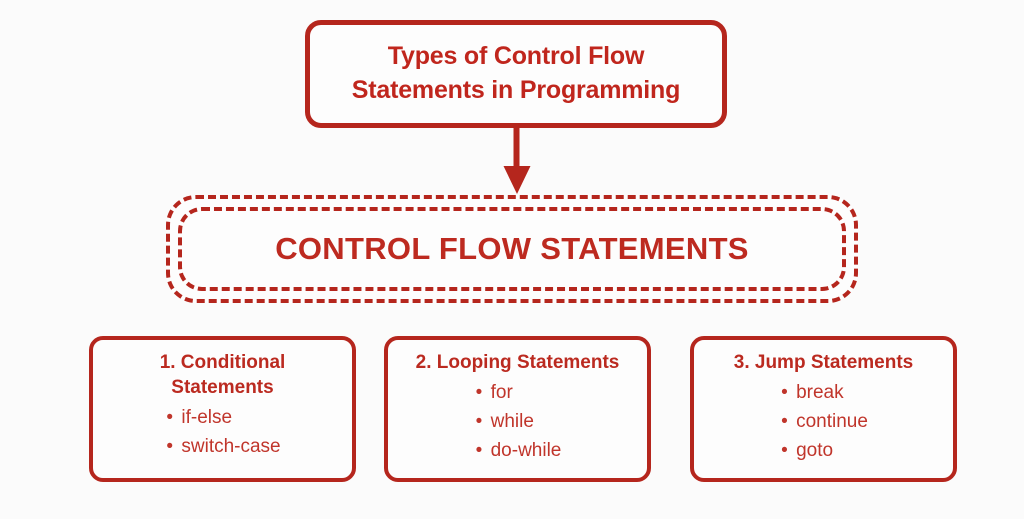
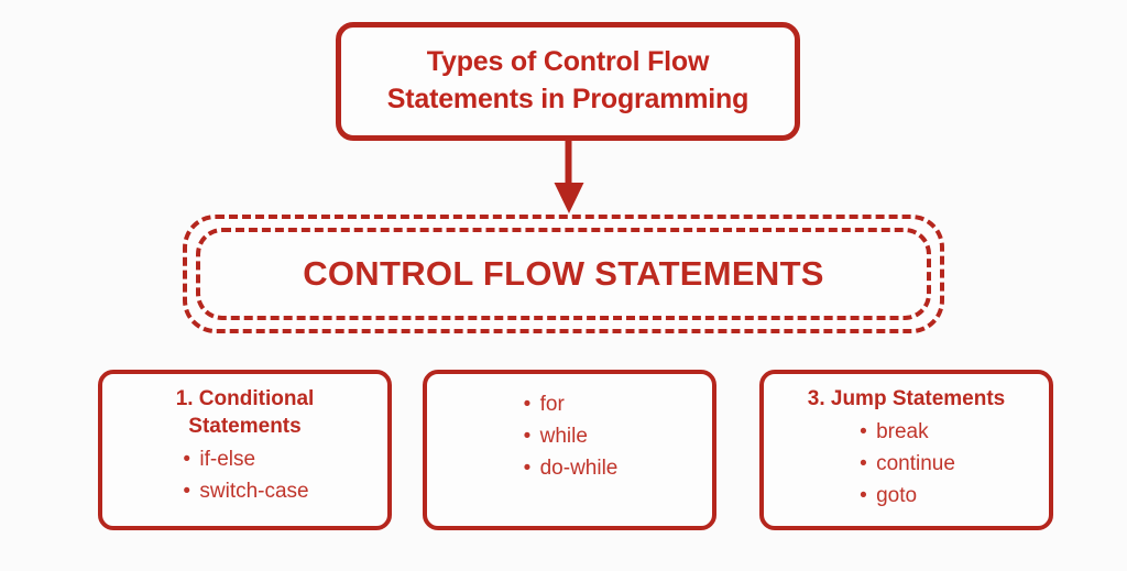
  Types of Control Flow Statements in Programming
  CONTROL FLOW STATEMENTS
  1. Conditional
  Statements
  •
  if-else
  •
  switch-case
- 2. Looping Statements
  •
  for
  •
  while
  •
  do-while
  3. Jump Statements
  •
  break
  •
  continue
  •
  goto
